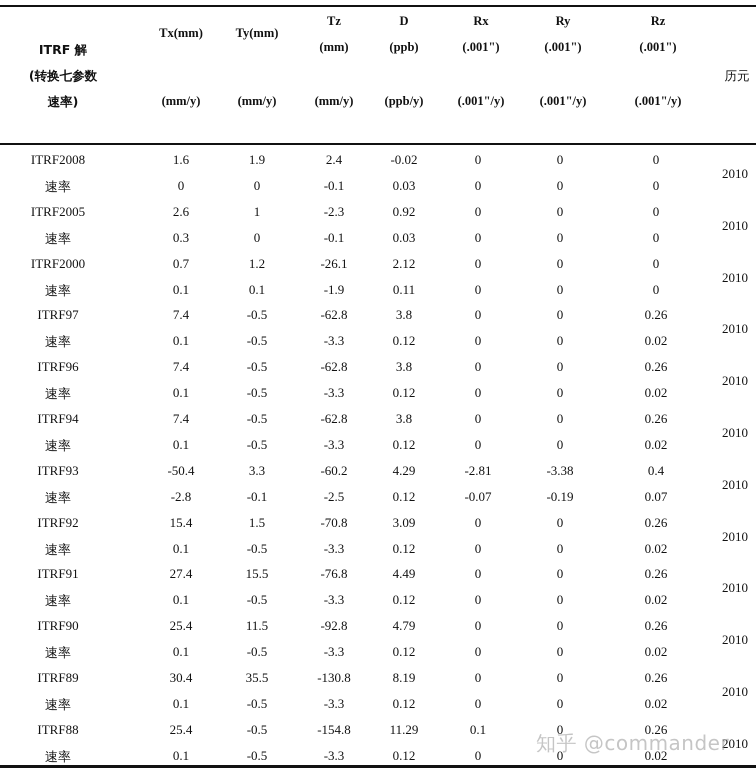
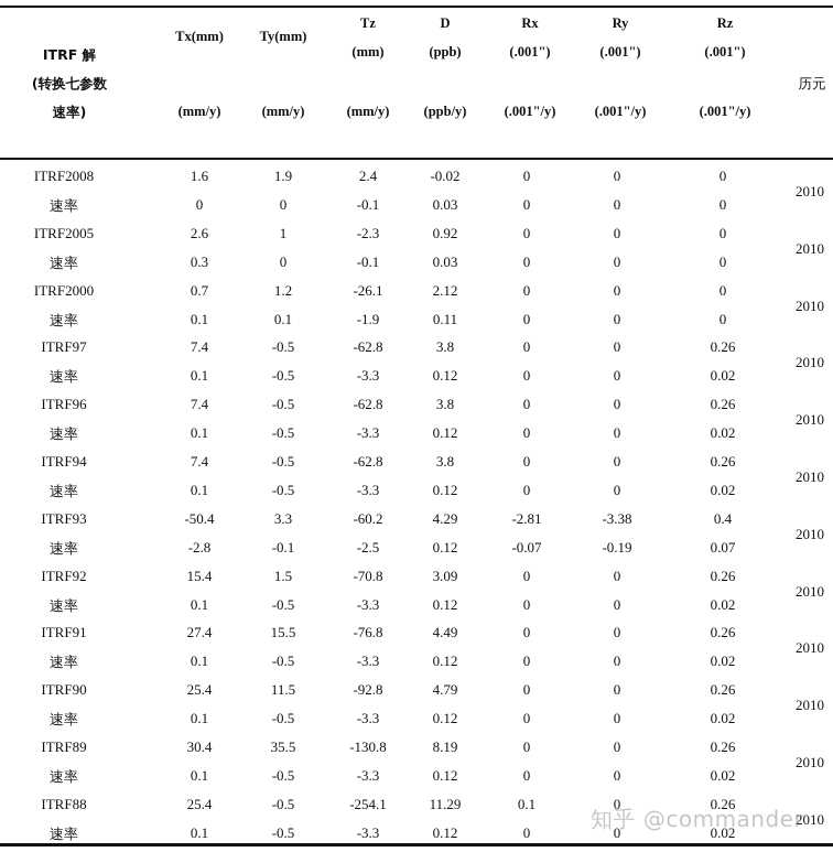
  ITRF 解
  (转换七参数
  速率)
  Tx(mm)
  (mm/y)
  Ty(mm)
  (mm/y)
  Tz
  (mm)
  (mm/y)
  D
  (ppb)
  (ppb/y)
  Rx
  (.001")
  (.001"/y)
  Ry
  (.001")
  (.001"/y)
  Rz
  (.001")
  (.001"/y)
  历元
  ITRF2008
  1.6
  1.9
  2.4
  -0.02
  0
  0
  0
  2010
  速率
  0
  0
  -0.1
  0.03
  0
  0
  0
  ITRF2005
  2.6
  1
  -2.3
  0.92
  0
  0
  0
  2010
  速率
  0.3
  0
  -0.1
  0.03
  0
  0
  0
  ITRF2000
  0.7
  1.2
  -26.1
  2.12
  0
  0
  0
  2010
  速率
  0.1
  0.1
  -1.9
  0.11
  0
  0
  0
  ITRF97
  7.4
  -0.5
  -62.8
  3.8
  0
  0
  0.26
  2010
  速率
  0.1
  -0.5
  -3.3
  0.12
  0
  0
  0.02
  ITRF96
  7.4
  -0.5
  -62.8
  3.8
  0
  0
  0.26
  2010
  速率
  0.1
  -0.5
  -3.3
  0.12
  0
  0
  0.02
  ITRF94
  7.4
  -0.5
  -62.8
  3.8
  0
  0
  0.26
  2010
  速率
  0.1
  -0.5
  -3.3
  0.12
  0
  0
  0.02
  ITRF93
  -50.4
  3.3
  -60.2
  4.29
  -2.81
  -3.38
  0.4
  2010
  速率
  -2.8
  -0.1
  -2.5
  0.12
  -0.07
  -0.19
  0.07
  ITRF92
  15.4
  1.5
  -70.8
  3.09
  0
  0
  0.26
  2010
  速率
  0.1
  -0.5
  -3.3
  0.12
  0
  0
  0.02
  ITRF91
  27.4
  15.5
  -76.8
  4.49
  0
  0
  0.26
  2010
  速率
  0.1
  -0.5
  -3.3
  0.12
  0
  0
  0.02
  ITRF90
  25.4
  11.5
  -92.8
  4.79
  0
  0
  0.26
  2010
  速率
  0.1
  -0.5
  -3.3
  0.12
  0
  0
  0.02
  ITRF89
  30.4
  35.5
  -130.8
  8.19
  0
  0
  0.26
  2010
  速率
  0.1
  -0.5
  -3.3
  0.12
  0
  0
  0.02
  ITRF88
  25.4
  -0.5
- -154.8
+ -254.1
  11.29
  0.1
  0
  0.26
  2010
  速率
  0.1
  -0.5
  -3.3
  0.12
  0
  0
  0.02
  知乎 @commander
